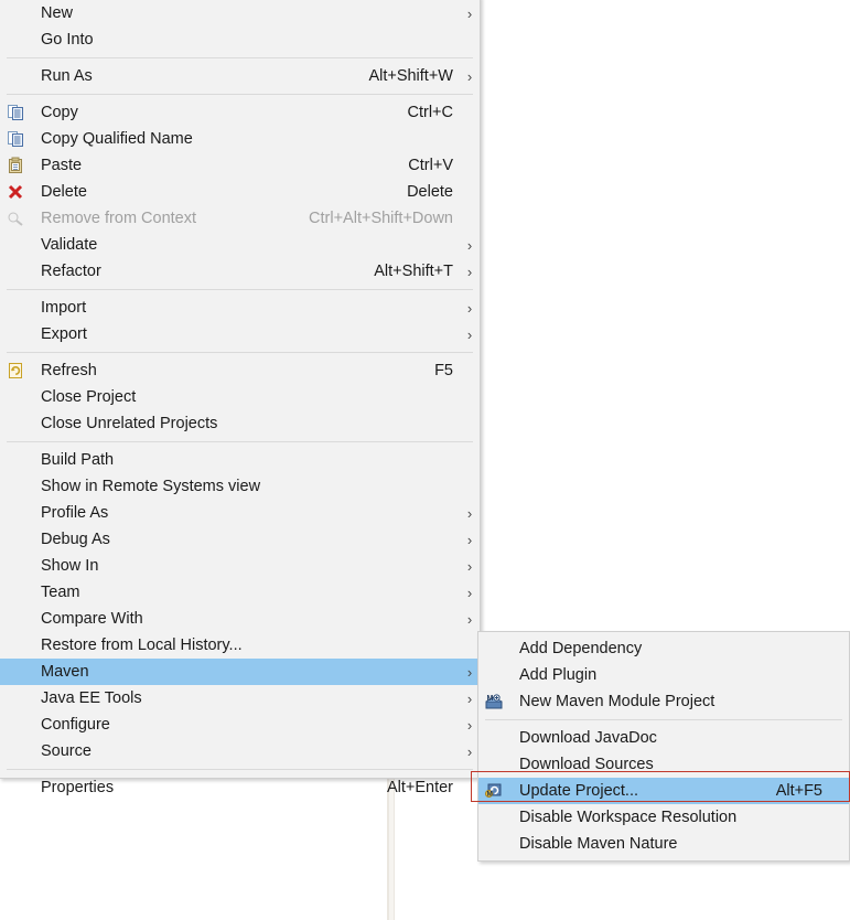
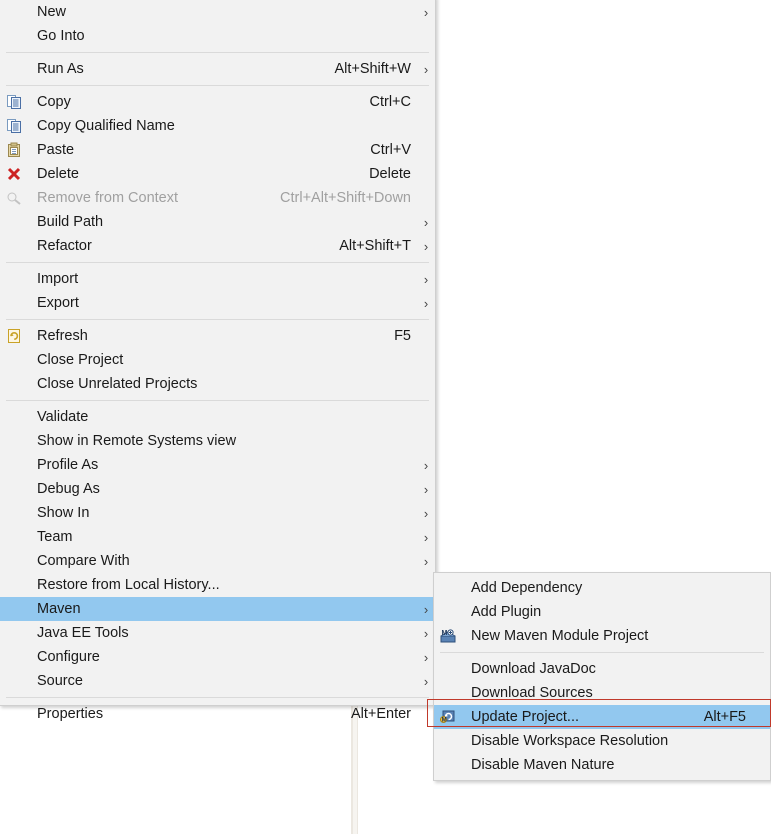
  New
  ›
  Go Into
  Run As
  Alt+Shift+W
  ›
  Copy
  Ctrl+C
  Copy Qualified Name
  Paste
  Ctrl+V
  Delete
  Delete
  Remove from Context
  Ctrl+Alt+Shift+Down
- Validate
+ Build Path
  ›
  Refactor
  Alt+Shift+T
  ›
  Import
  ›
  Export
  ›
  Refresh
  F5
  Close Project
  Close Unrelated Projects
- Build Path
+ Validate
  Show in Remote Systems view
  Profile As
  ›
  Debug As
  ›
  Show In
  ›
  Team
  ›
  Compare With
  ›
  Restore from Local History...
  Maven
  ›
  Java EE Tools
  ›
  Configure
  ›
  Source
  ›
  Properties
  Alt+Enter
  ›
  Add Dependency
  Add Plugin
  New Maven Module Project
  Download JavaDoc
  Download Sources
  ›
  Update Project...
  Alt+F5
  Disable Workspace Resolution
  Disable Maven Nature
